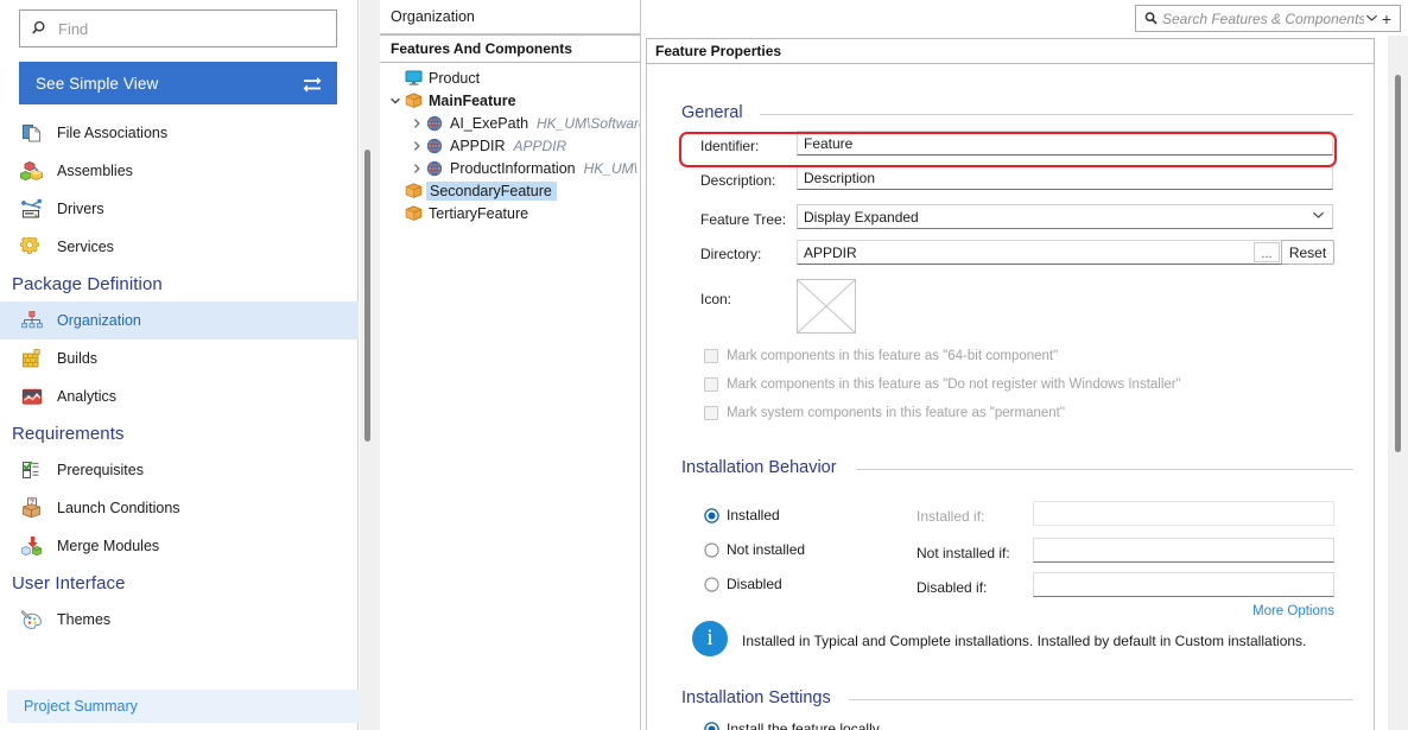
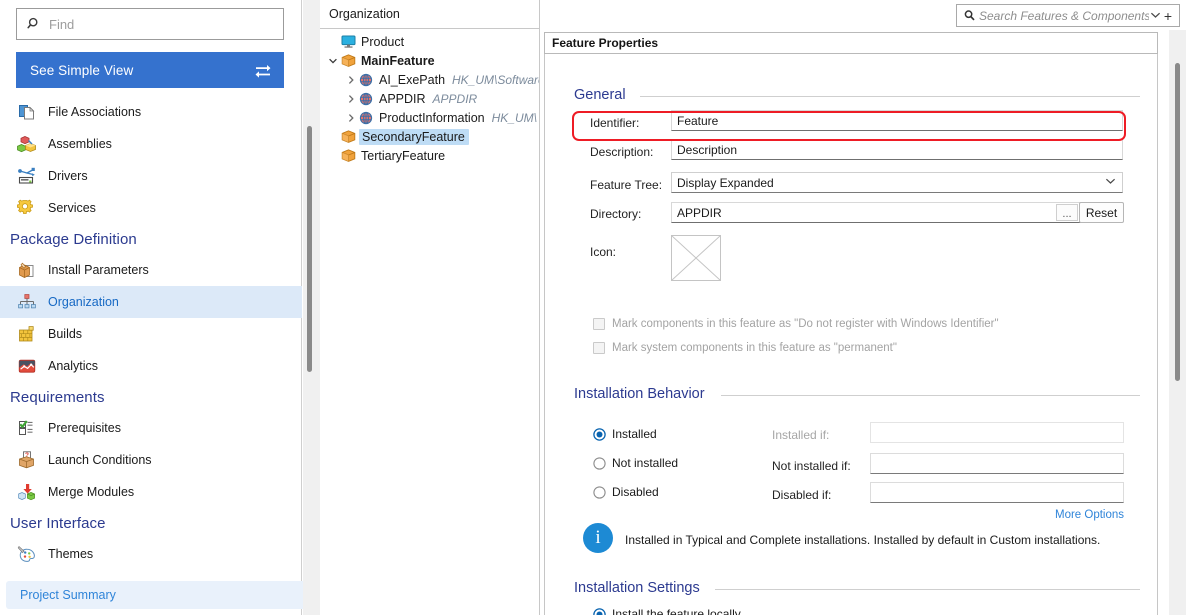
  Find
  See Simple View
  File Associations
  Assemblies
  Drivers
  Services
  Package Definition
+ Install Parameters
  Organization
  Builds
  Analytics
  Requirements
  Prerequisites
  Launch Conditions
  Merge Modules
  User Interface
  Themes
  Project Summary
  Organization
- Features And Components
  Product
  MainFeature
  AI_ExePath
  HK_UM\Softwar
  APPDIR
  APPDIR
  ProductInformation
  HK_UM\
  SecondaryFeature
  TertiaryFeature
  Search Features & Components
  +
  Feature Properties
  General
  Identifier:
  Feature
  Description:
  Description
  Feature Tree:
  Display Expanded
  Directory:
  APPDIR
  ...
  Reset
  Icon:
- Mark components in this feature as "64-bit component"
- Mark components in this feature as "Do not register with Windows Installer"
+ Mark components in this feature as "Do not register with Windows Identifier"
  Mark system components in this feature as "permanent"
  Installation Behavior
  Installed
  Not installed
  Disabled
  Installed if:
  Not installed if:
  Disabled if:
  More Options
  i
  Installed in Typical and Complete installations. Installed by default in Custom installations.
  Installation Settings
  Install the feature locally
